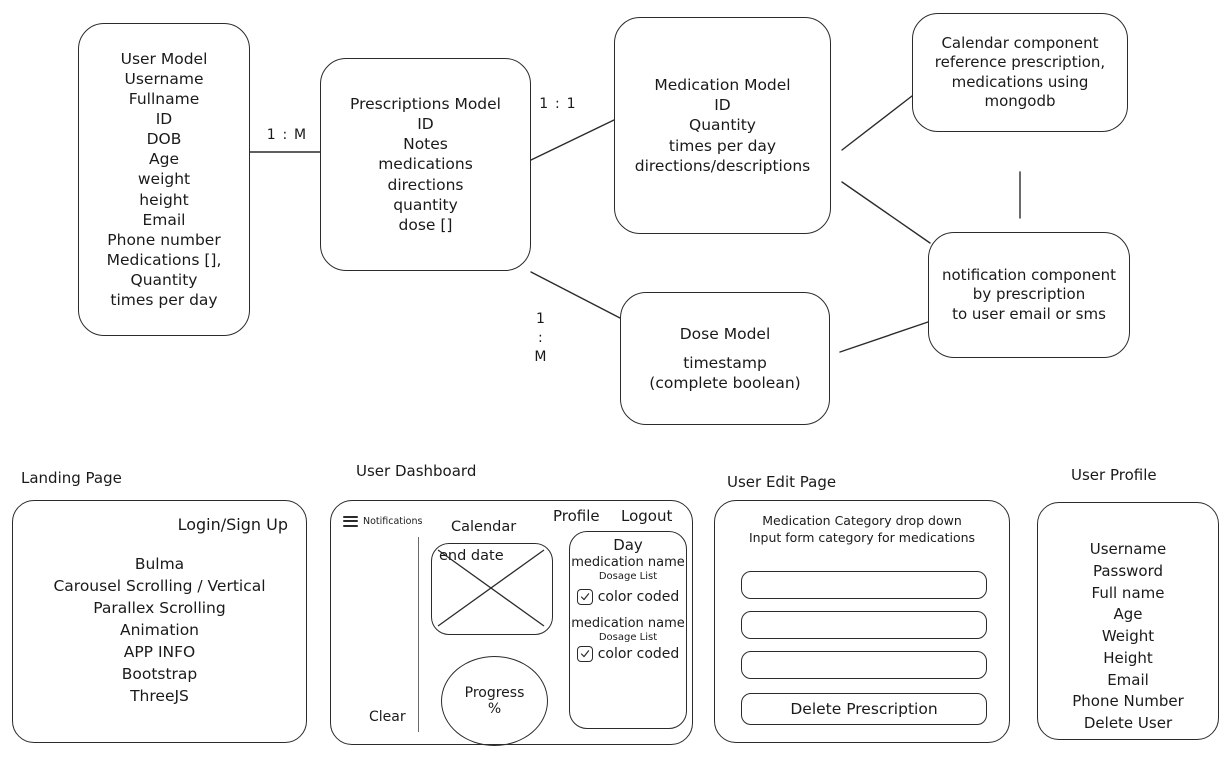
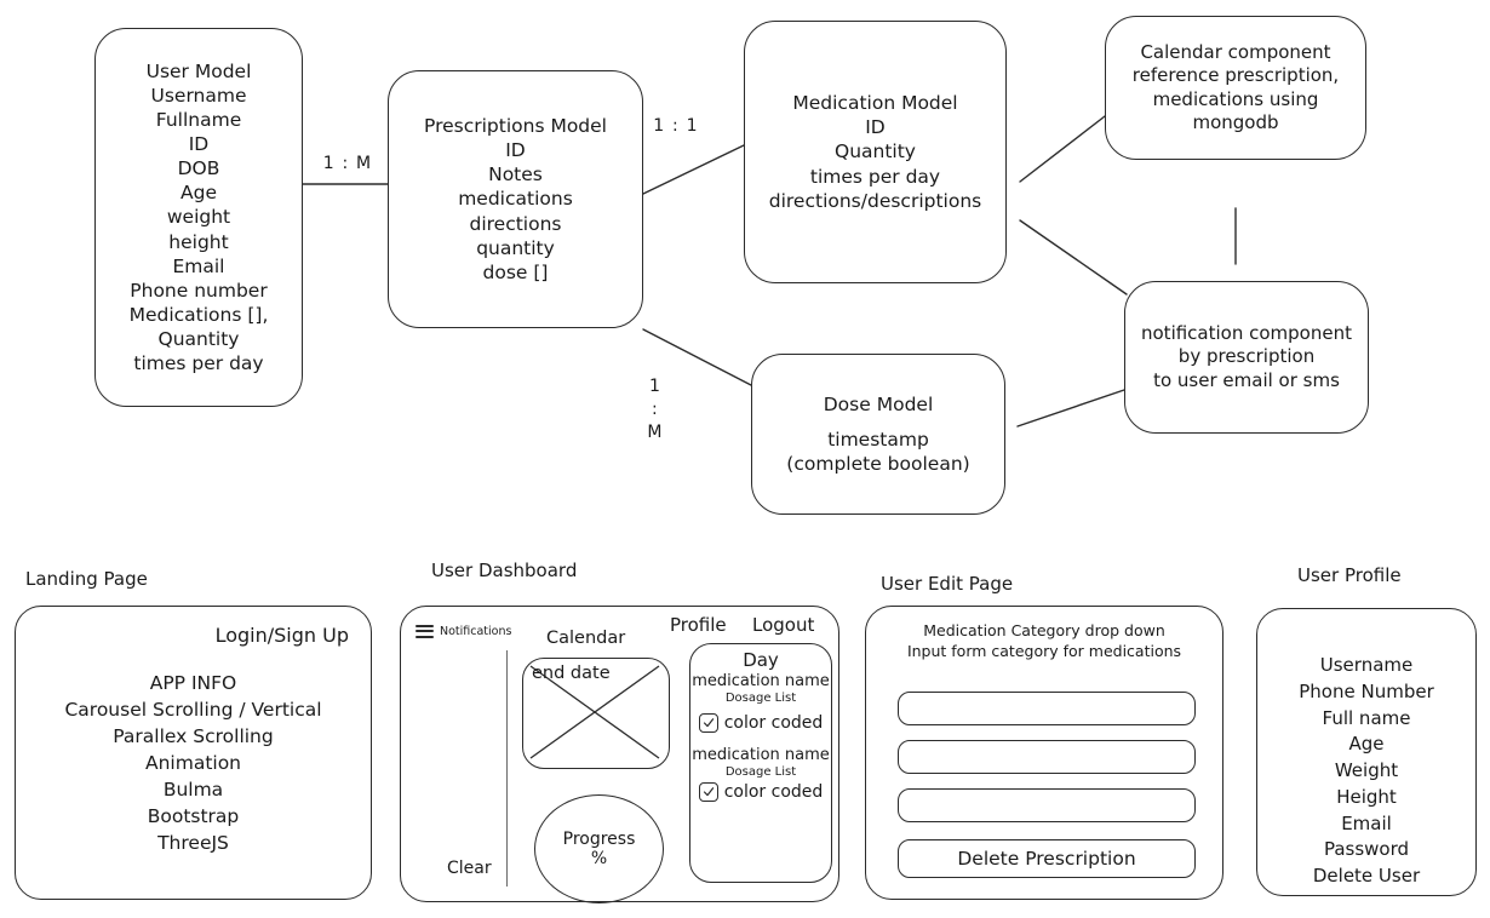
  User Model
  Username
  Fullname
  ID
  DOB
  Age
  weight
  height
  Email
  Phone number
  Medications [],
  Quantity
  times per day
  1 : M
  Prescriptions Model
  ID
  Notes
  medications
  directions
  quantity
  dose []
  1 : 1
  1
  :
  M
  Medication Model
  ID
  Quantity
  times per day
  directions/descriptions
  Calendar component
  reference prescription,
  medications using
  mongodb
  notification component
  by prescription
  to user email or sms
  Dose Model
  timestamp
  (complete boolean)
  Landing Page
  Login/Sign Up
- Bulma
+ APP INFO
  Carousel Scrolling / Vertical
  Parallex Scrolling
  Animation
- APP INFO
+ Bulma
  Bootstrap
  ThreeJS
  User Dashboard
  Notifications
  Profile
  Logout
  Clear
  Calendar
  end date
  Progress
  %
  Day
  medication name
  Dosage List
  color coded
  medication name
  Dosage List
  color coded
  User Edit Page
  Medication Category drop down
  Input form category for medications
  Delete Prescription
  User Profile
  Username
- Password
+ Phone Number
  Full name
  Age
  Weight
  Height
  Email
- Phone Number
+ Password
  Delete User
